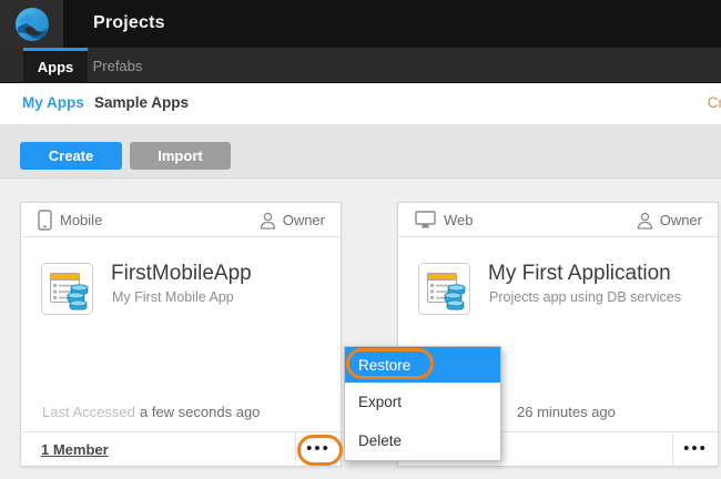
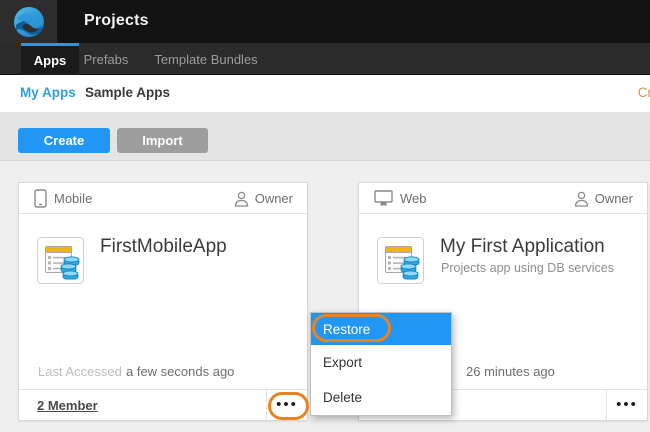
  Projects
  Apps
  Prefabs
+ Template Bundles
  My Apps
  Sample Apps
  Create
  Import
  Mobile
  Owner
  FirstMobileApp
- My First Mobile App
  Last Accessed
  a few seconds ago
- 1 Member
+ 2 Member
  •••
  Web
  Owner
  My First Application
  Projects app using DB services
  26 minutes ago
  •••
  Restore
  Export
  Delete
